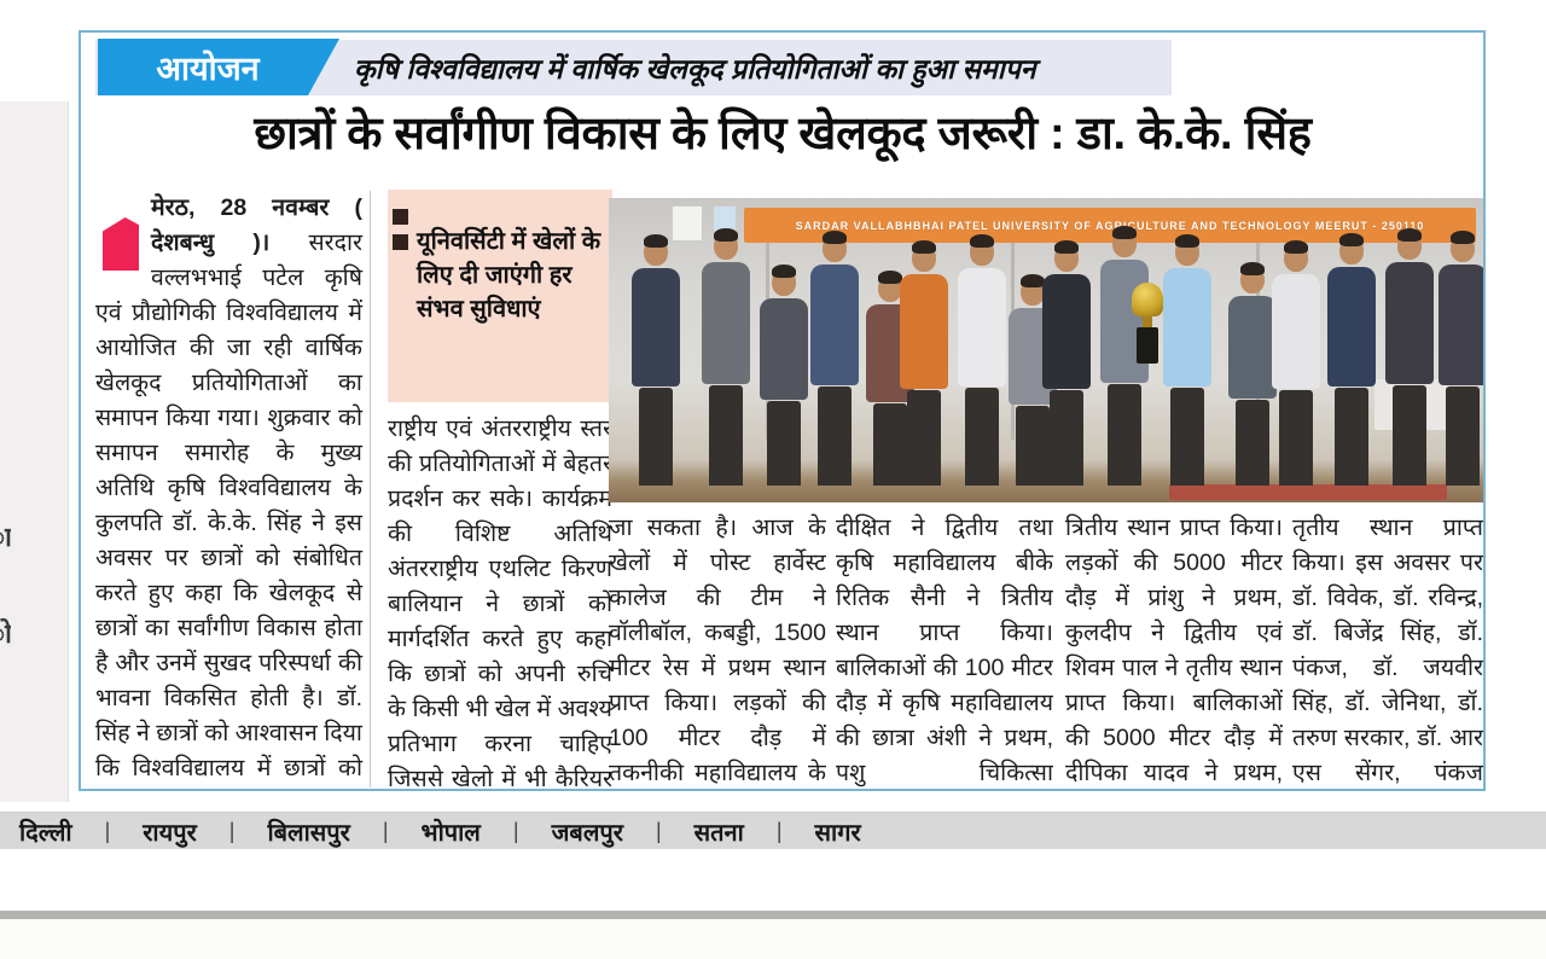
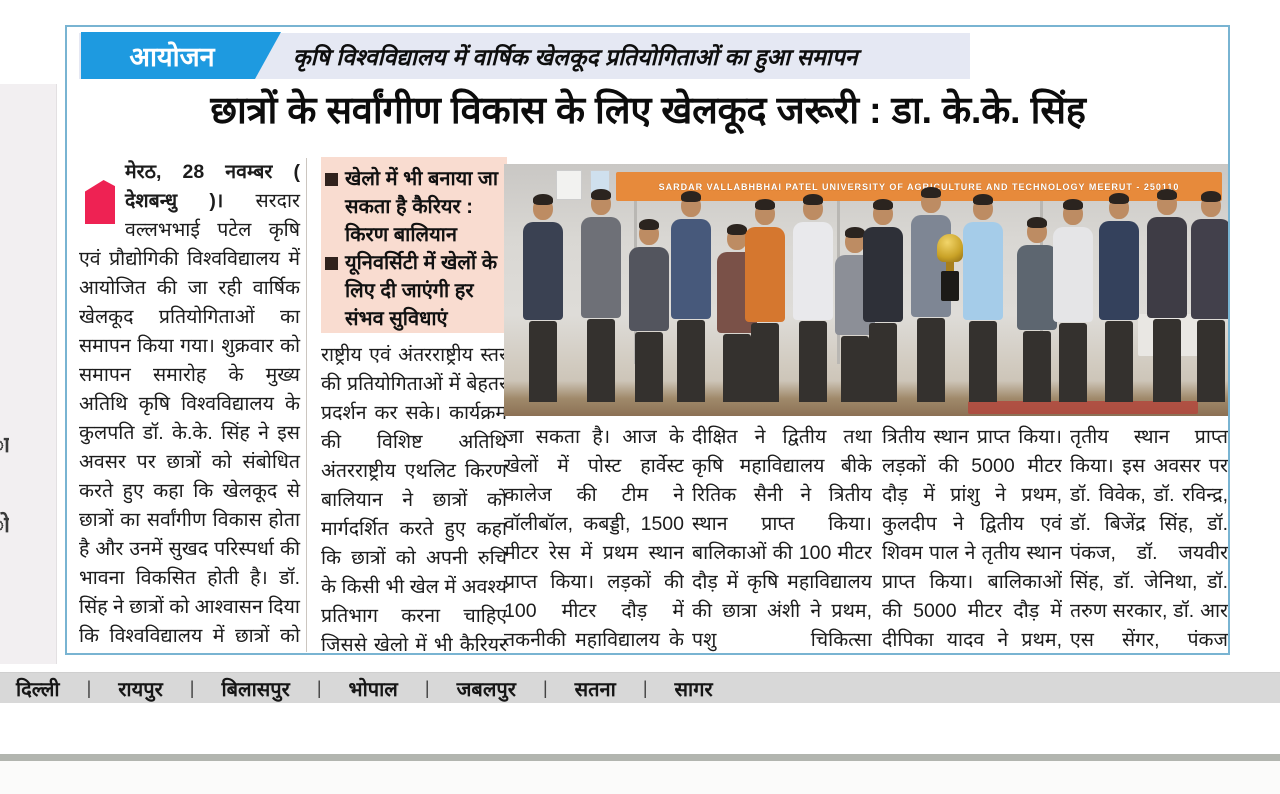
  ा
  ो
  आयोजन
  कृषि विश्वविद्यालय में वार्षिक खेलकूद प्रतियोगिताओं का हुआ समापन
  छात्रों के सर्वांगीण विकास के लिए खेलकूद जरूरी : डा. के.के. सिंह
  मेरठ, 28 नवम्बर ( देशबन्धु )। सरदार वल्लभभाई पटेल कृषि एवं प्रौद्योगिकी विश्वविद्यालय में आयोजित की जा रही वार्षिक खेलकूद प्रतियोगिताओं का समापन किया गया। शुक्रवार को समापन समारोह के मुख्य अतिथि कृषि विश्वविद्यालय के कुलपति डॉ. के.के. सिंह ने इस अवसर पर छात्रों को संबोधित करते हुए कहा कि खेलकूद से छात्रों का सर्वांगीण विकास होता है और उनमें सुखद परिस्पर्धा की भावना विकसित होती है। डॉ. सिंह ने छात्रों को आश्वासन दिया कि विश्वविद्यालय में छात्रों को
+ खेलो में भी बनाया जा सकता है कैरियर : किरण बालियान
  यूनिवर्सिटी में खेलों के लिए दी जाएंगी हर संभव सुविधाएं
  राष्ट्रीय एवं अंतरराष्ट्रीय स्तर की प्रतियोगिताओं में बेहतर प्रदर्शन कर सके। कार्यक्रम की विशिष्ट अतिथि अंतरराष्ट्रीय एथलिट किरण बालियान ने छात्रों को मार्गदर्शित करते हुए कहा कि छात्रों को अपनी रुचि के किसी भी खेल में अवश्य प्रतिभाग करना चाहिए जिससे खेलो में भी कैरियर
  SARDAR VALLABHBHAI PATEL UNIVERSITY OF AGCULTURE AND TECHNOLOGY MEERUT - 250110
  जा सकता है। आज के खेलों में पोस्ट हार्वेस्ट कालेज की टीम ने वॉलीबॉल, कबड्डी, 1500 मीटर रेस में प्रथम स्थान प्राप्त किया। लड़कों की 100 मीटर दौड़ में तकनीकी महाविद्यालय के
  दीक्षित ने द्वितीय तथा कृषि महाविद्यालय बीके रितिक सैनी ने त्रितीय स्थान प्राप्त किया। बालिकाओं की 100 मीटर दौड़ में कृषि महाविद्यालय की छात्रा अंशी ने प्रथम, पशु चिकित्सा
  त्रितीय स्थान प्राप्त किया। लड़कों की 5000 मीटर दौड़ में प्रांशु ने प्रथम, कुलदीप ने द्वितीय एवं शिवम पाल ने तृतीय स्थान प्राप्त किया। बालिकाओं की 5000 मीटर दौड़ में दीपिका यादव ने प्रथम,
  तृतीय स्थान प्राप्त किया। इस अवसर पर डॉ. विवेक, डॉ. रविन्द्र, डॉ. बिजेंद्र सिंह, डॉ. पंकज, डॉ. जयवीर सिंह, डॉ. जेनिथा, डॉ. तरुण सरकार, डॉ. आर एस सेंगर, पंकज
  दिल्ली
  |
  रायपुर
  |
  बिलासपुर
  |
  भोपाल
  |
  जबलपुर
  |
  सतना
  |
  सागर
